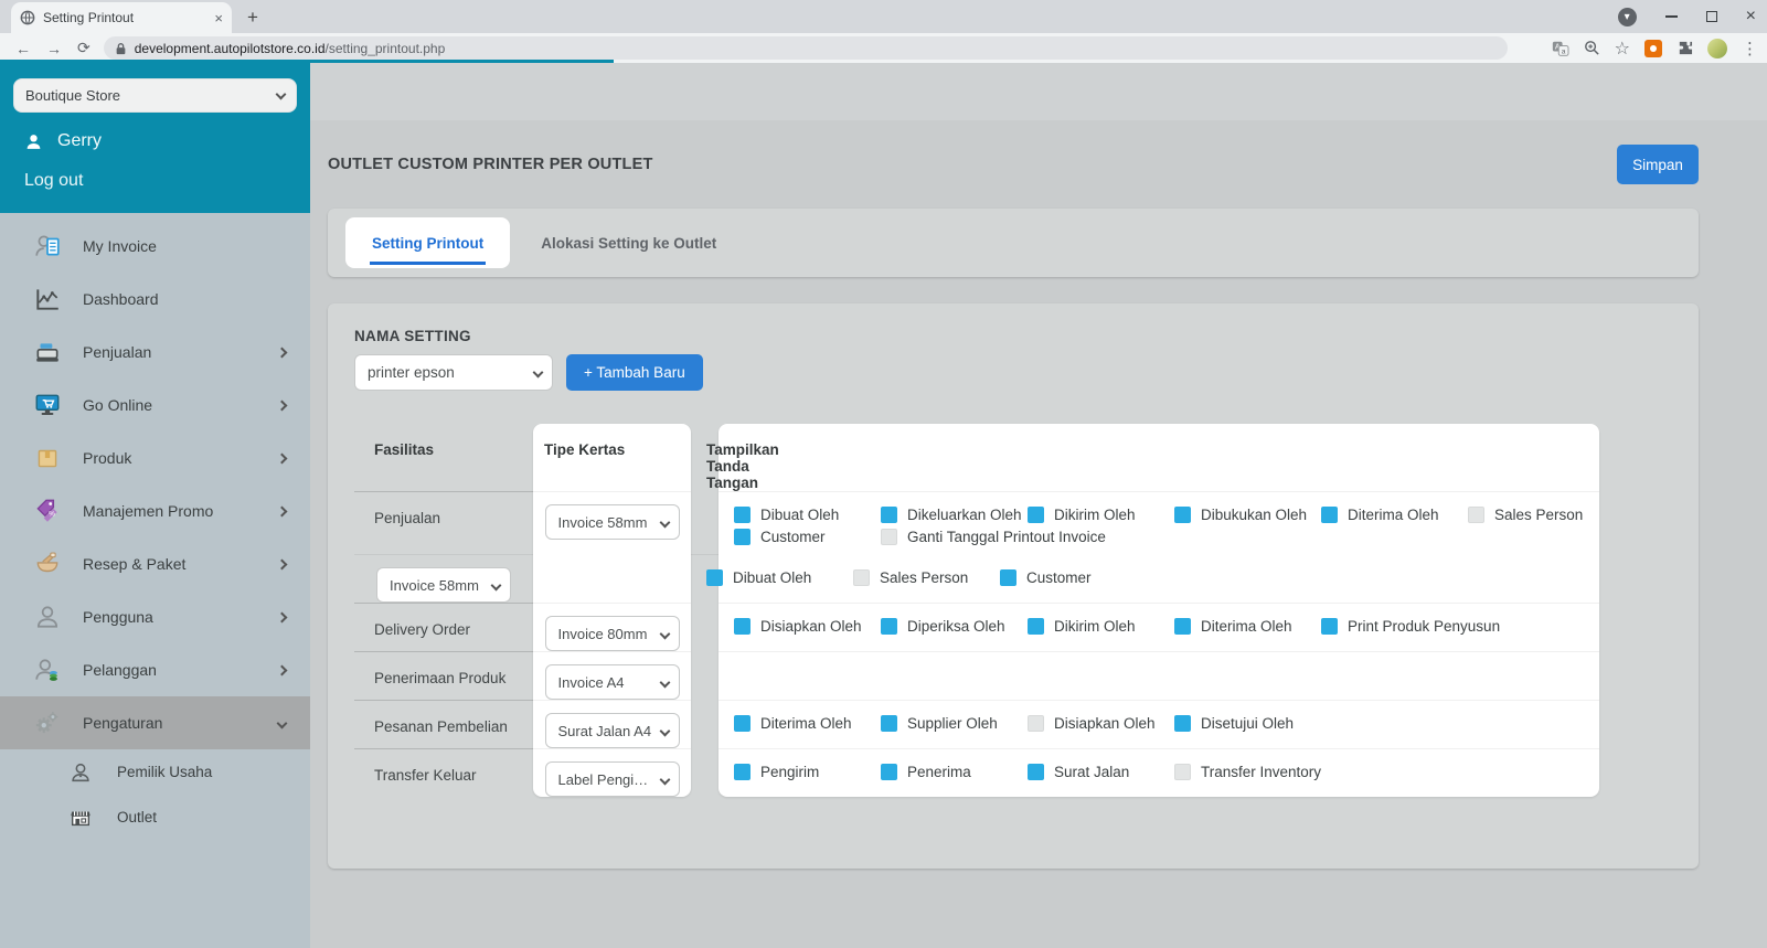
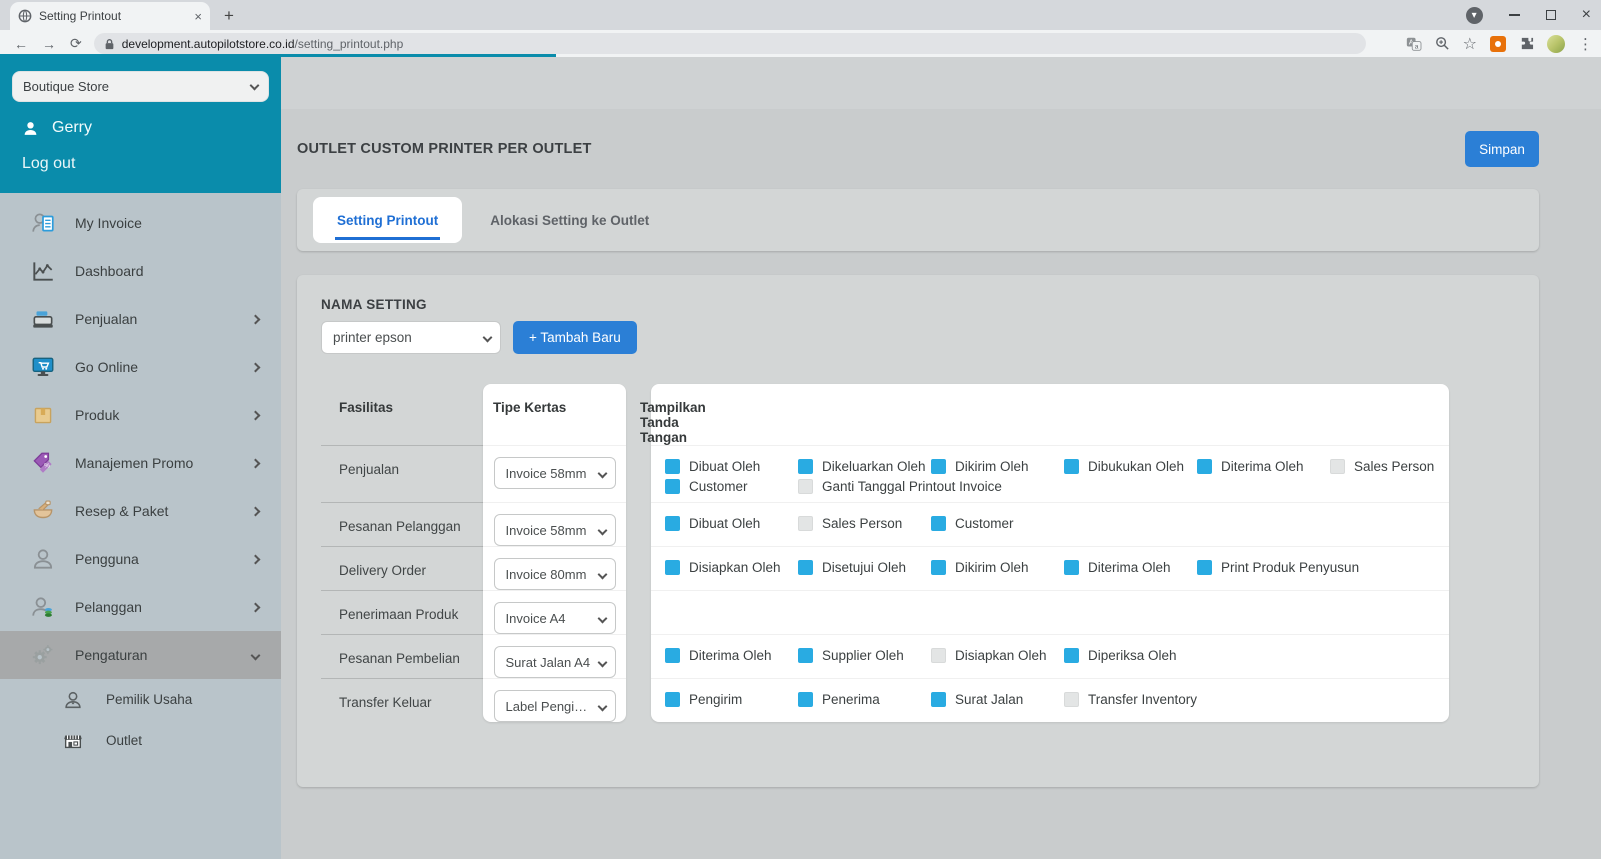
  Setting Printout
  ×
  +
  ▾
  ×
  ←
  →
  ⟳
  development.autopilotstore.co.id/setting_printout.php
  ☆
  ⋮
  Boutique Store
  Gerry
  Log out
  My Invoice
  Dashboard
  Penjualan
  Go Online
  Produk
  Manajemen Promo
  Resep & Paket
  Pengguna
  Pelanggan
  Pengaturan
  Pemilik Usaha
  Outlet
  OUTLET CUSTOM PRINTER PER OUTLET
  Simpan
  Setting Printout
  Alokasi Setting ke Outlet
  NAMA SETTING
  printer epson
  + Tambah Baru
  Fasilitas
  Tipe Kertas
  Tampilkan Tanda Tangan
  Penjualan
  Invoice 58mm
  Dibuat Oleh
  Dikeluarkan Oleh
  Dikirim Oleh
  Dibukukan Oleh
  Diterima Oleh
  Sales Person
  Customer
  Ganti Tanggal Printout Invoice
+ Pesanan Pelanggan
  Invoice 58mm
  Dibuat Oleh
  Sales Person
  Customer
  Delivery Order
  Invoice 80mm
  Disiapkan Oleh
- Diperiksa Oleh
+ Disetujui Oleh
  Dikirim Oleh
  Diterima Oleh
  Print Produk Penyusun
  Penerimaan Produk
  Invoice A4
  Pesanan Pembelian
  Surat Jalan A4
  Diterima Oleh
  Supplier Oleh
  Disiapkan Oleh
- Disetujui Oleh
+ Diperiksa Oleh
  Transfer Keluar
  Label Pengirim
  Pengirim
  Penerima
  Surat Jalan
  Transfer Inventory
